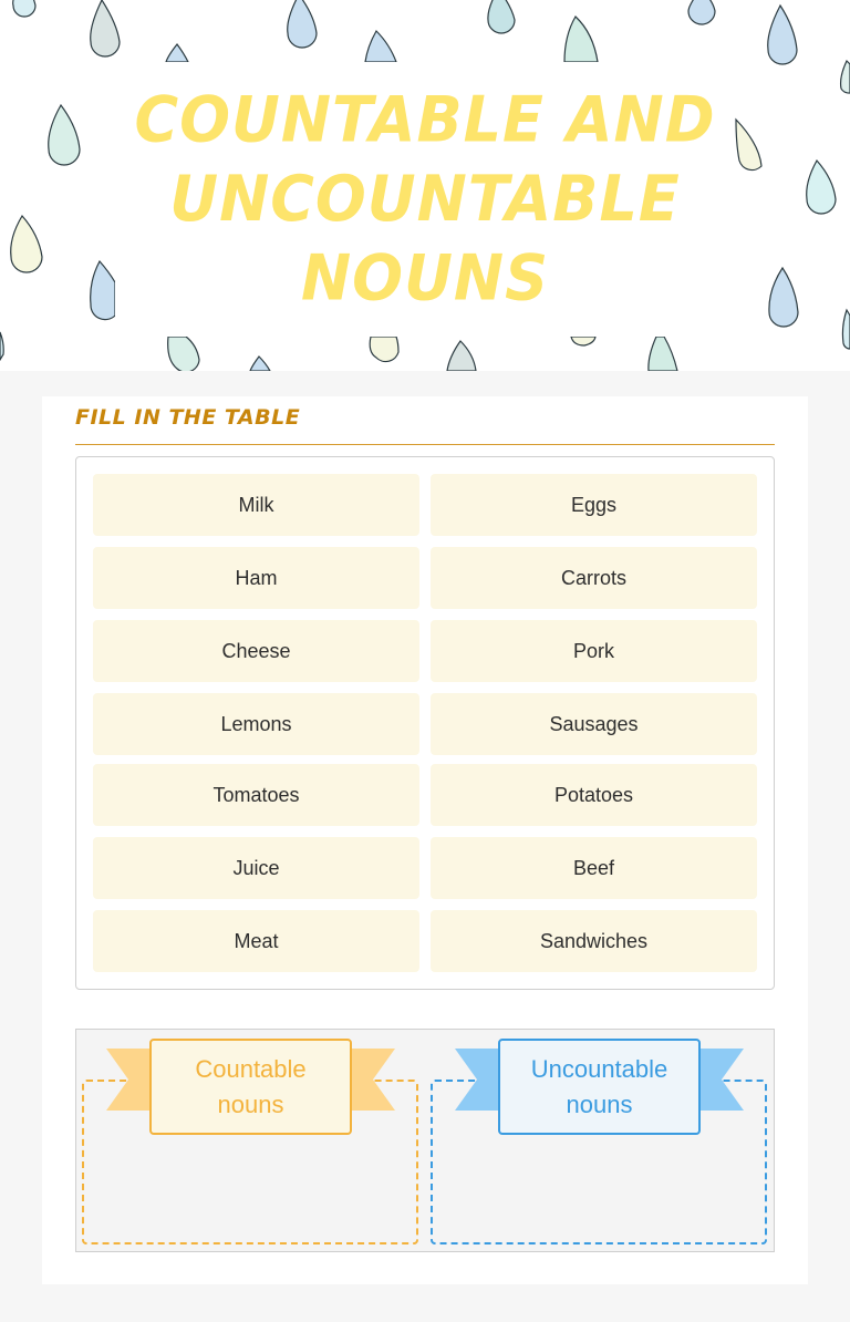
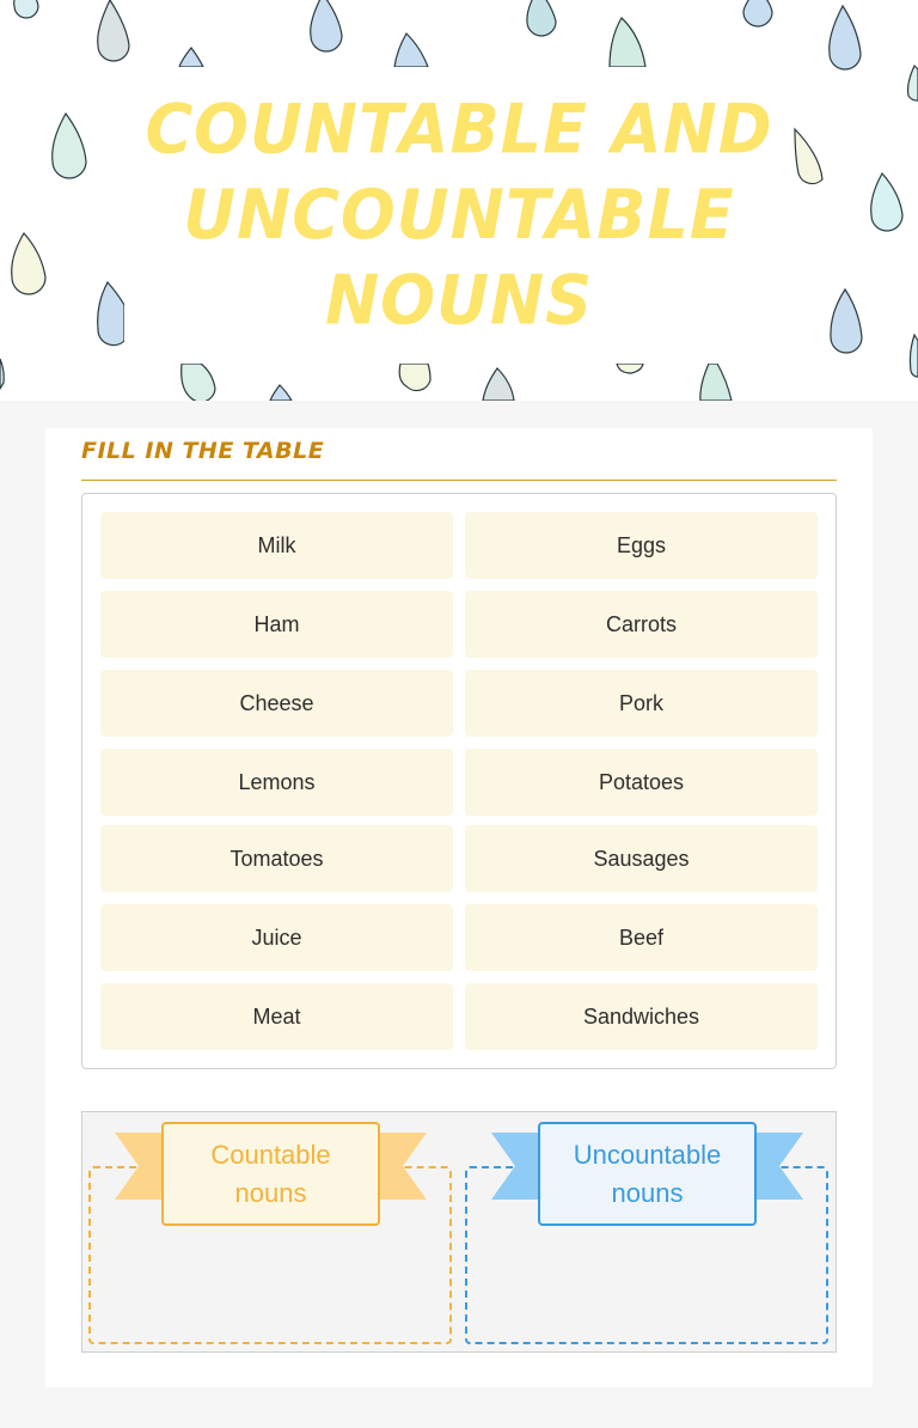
  COUNTABLE AND
  UNCOUNTABLE
  NOUNS
  FILL IN THE TABLE
  Milk
  Eggs
  Ham
  Carrots
  Cheese
  Pork
  Lemons
- Sausages
+ Potatoes
  Tomatoes
- Potatoes
+ Sausages
  Juice
  Beef
  Meat
  Sandwiches
  Countable
  nouns
  Uncountable
  nouns
